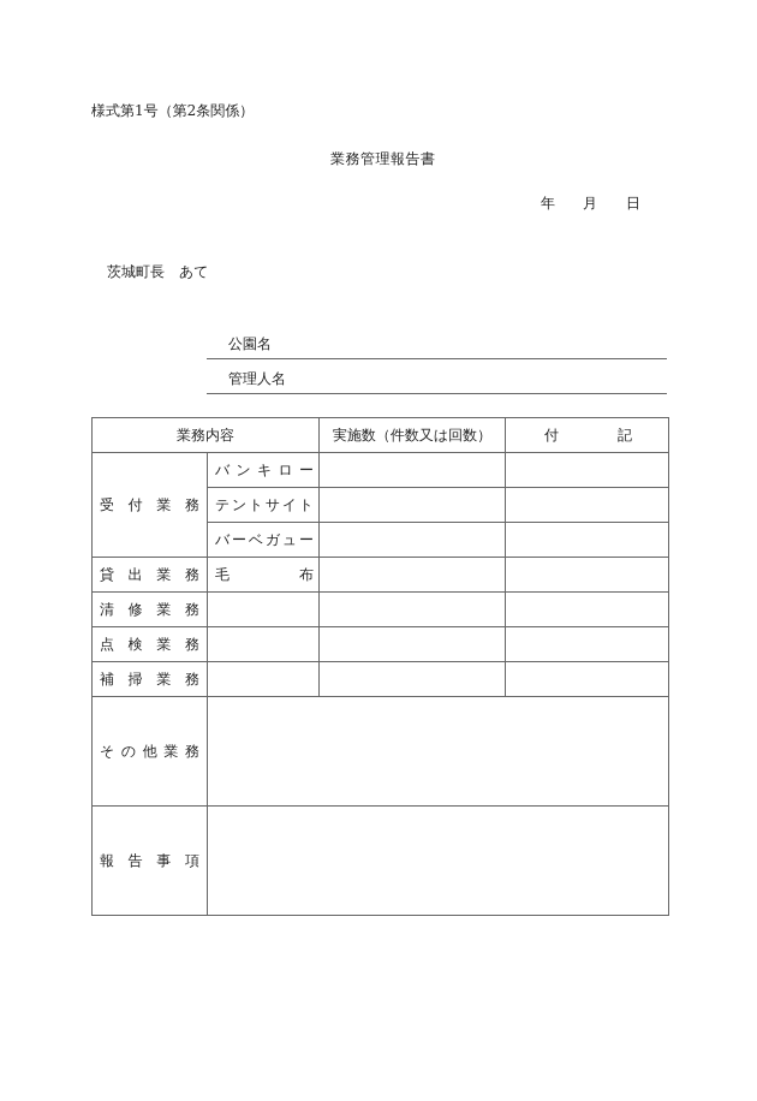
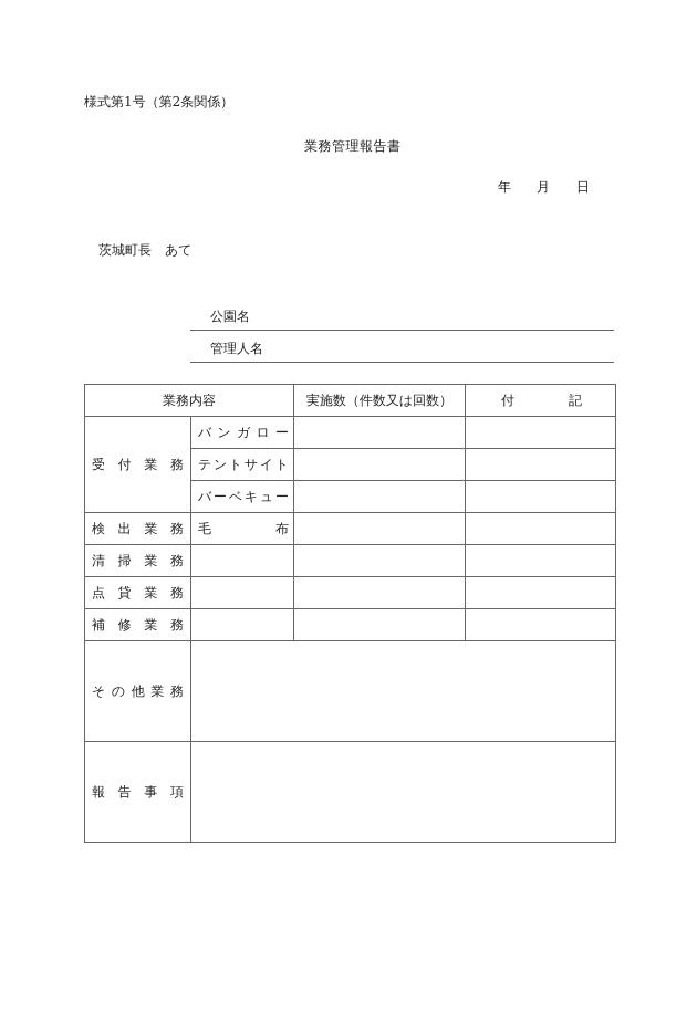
  様式第1号（第2条関係）
  業務管理報告書
  年
  月
  日
  茨城町長 あて
  公園名
  管理人名
  業務内容	実施数（件数又は回数）	付 記
- 受 付 業 務	バ ン キ ロ ー
+ 受 付 業 務	バ ン ガ ロ ー
  テン トサ イ ト
- バ ー ベ ガ ュ ー
+ バ ー ベ キ ュ ー
- 貸 出 業 務	毛 布
+ 検 出 業 務	毛 布
- 清 修 業 務
+ 清 掃 業 務
- 点 検 業 務
+ 点 貸 業 務
- 補 掃 業 務
+ 補 修 業 務
  そ の 他 業 務
  報 告 事 項
